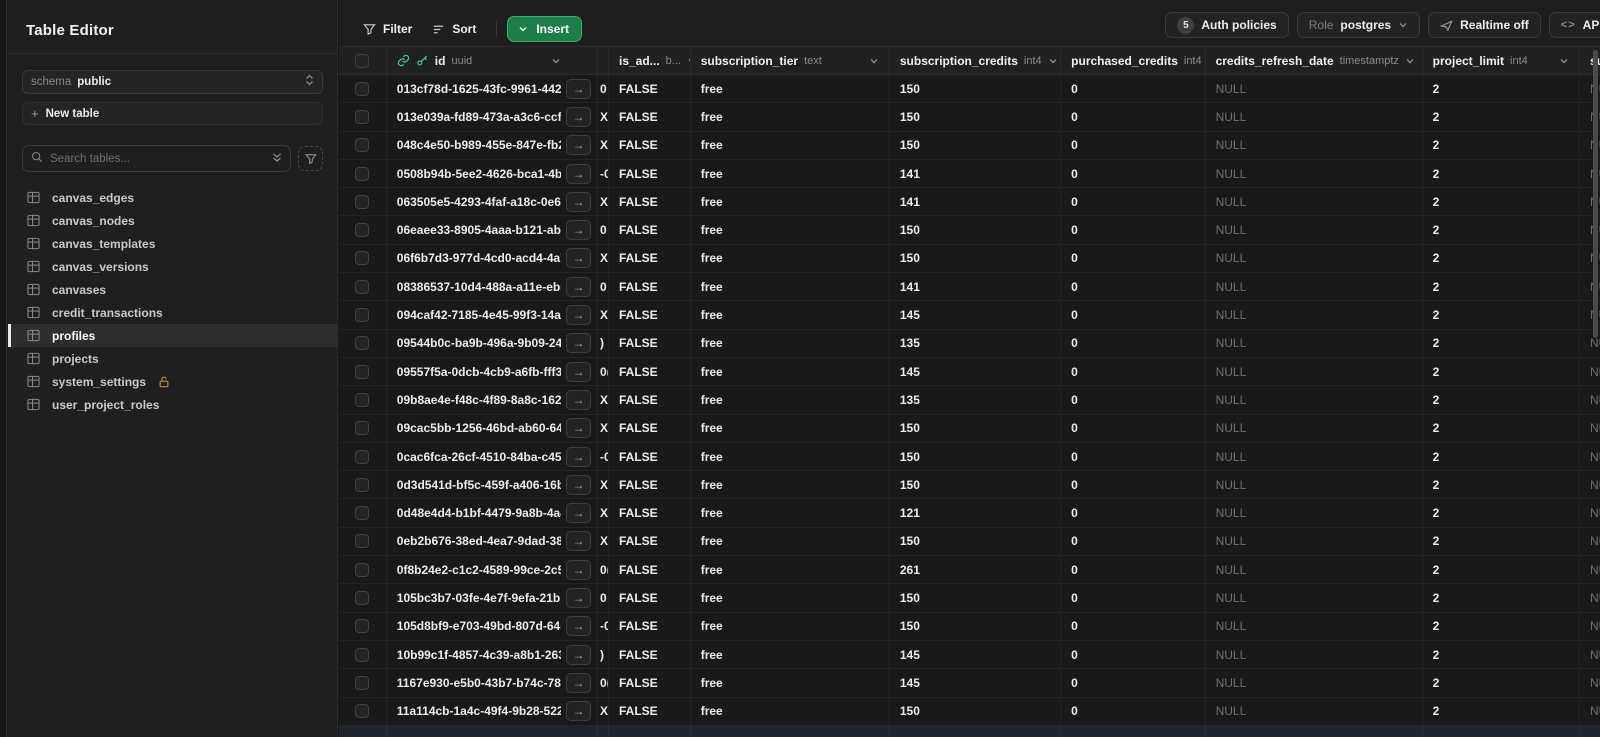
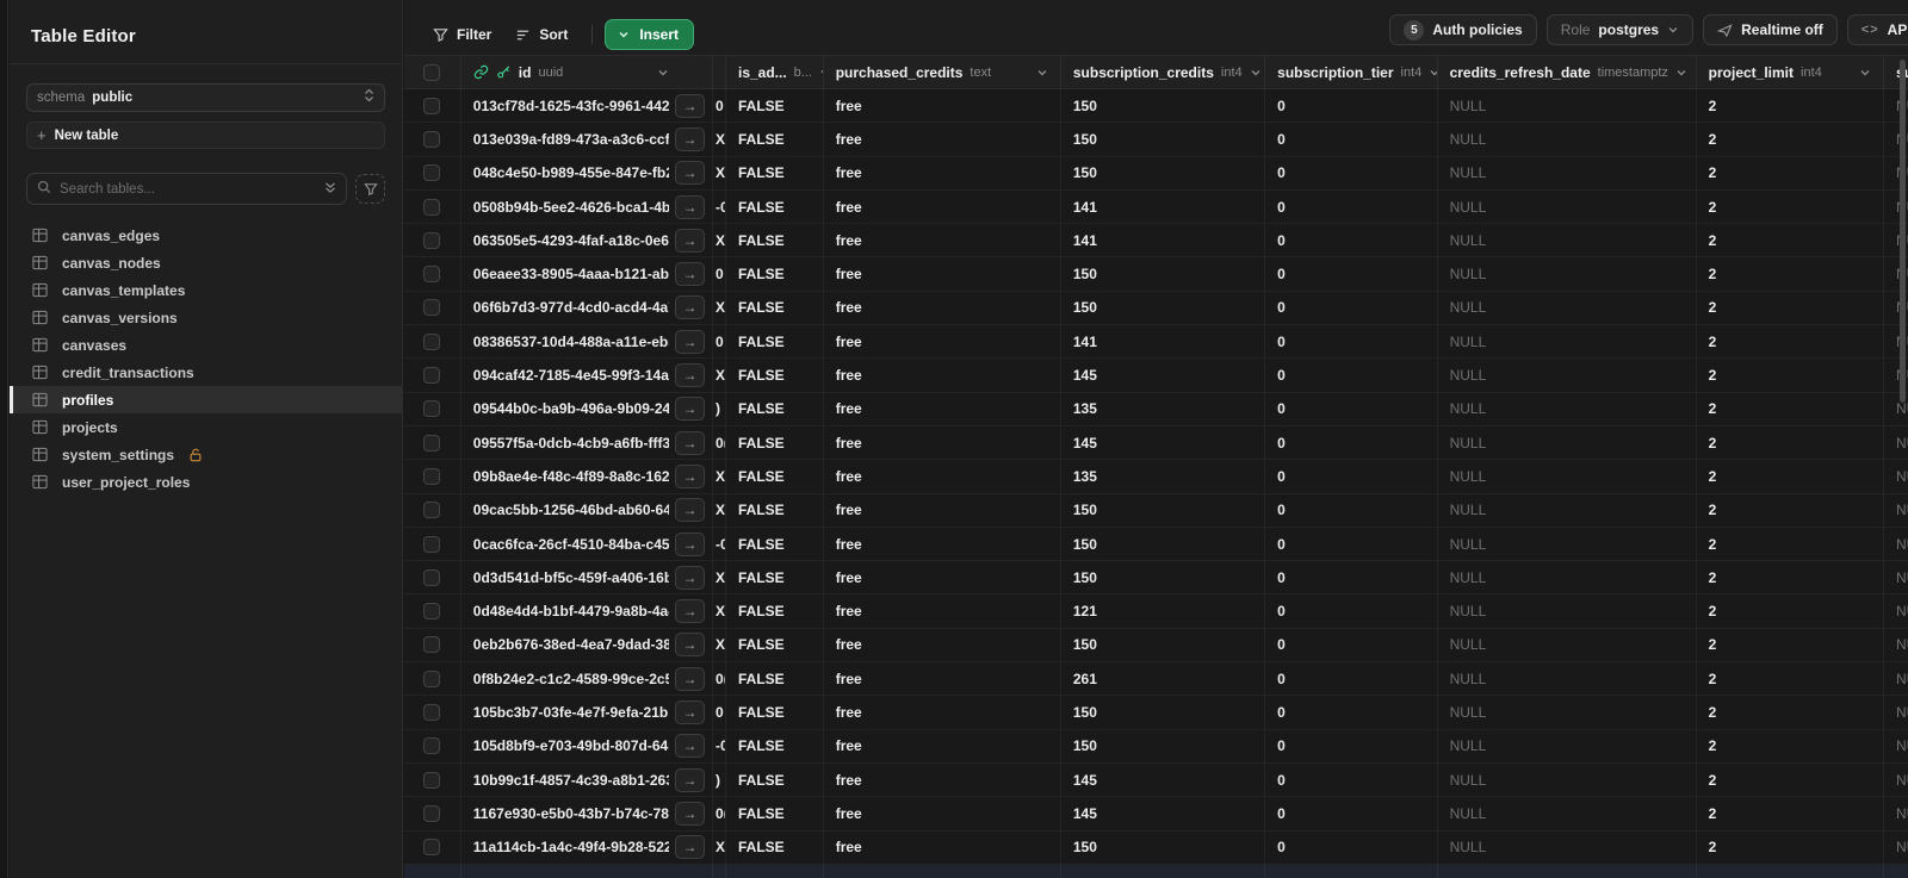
  Table Editor
  schema
  public
  +
  New table
  Search tables...
  canvas_edges
  canvas_nodes
  canvas_templates
  canvas_versions
  canvases
  credit_transactions
  profiles
  projects
  system_settings
  user_project_roles
  Filter
  Sort
  Insert
  5
  Auth policies
  Role
  postgres
  Realtime off
  <>
  id
  uuid
  is_ad...
  b...
- subscription_tier
+ purchased_credits
  text
  subscription_credits
  int4
- purchased_credits
+ subscription_tier
  int4
  credits_refresh_date
  timestamptz
  project_limit
  int4
  013cf78d-1625-43fc-9961-442
  →
  0
  FALSE
  free
  150
  0
  NULL
  2
  013e039a-fd89-473a-a3c6-ccf
  →
  X
  FALSE
  free
  150
  0
  NULL
  2
  048c4e50-b989-455e-847e-fb
  →
  X
  FALSE
  free
  150
  0
  NULL
  2
  0508b94b-5ee2-4626-bca1-4b
  →
  -0
  FALSE
  free
  141
  0
  NULL
  2
  063505e5-4293-4faf-a18c-0e6
  →
  X
  FALSE
  free
  141
  0
  NULL
  2
  06eaee33-8905-4aaa-b121-ab
  →
  0
  FALSE
  free
  150
  0
  NULL
  2
  06f6b7d3-977d-4cd0-acd4-4a
  →
  X
  FALSE
  free
  150
  0
  NULL
  2
  08386537-10d4-488a-a11e-eb
  →
  0
  FALSE
  free
  141
  0
  NULL
  2
  094caf42-7185-4e45-99f3-14a
  →
  X
  FALSE
  free
  145
  0
  NULL
  2
  09544b0c-ba9b-496a-9b09-24
  →
  )
  FALSE
  free
  135
  0
  NULL
  2
  09557f5a-0dcb-4cb9-a6fb-fff3
  →
  0(
  FALSE
  free
  145
  0
  NULL
  2
  09b8ae4e-f48c-4f89-8a8c-162
  →
  X
  FALSE
  free
  135
  0
  NULL
  2
  09cac5bb-1256-46bd-ab60-64
  →
  X
  FALSE
  free
  150
  0
  NULL
  2
  0cac6fca-26cf-4510-84ba-c45
  →
  -0
  FALSE
  free
  150
  0
  NULL
  2
  0d3d541d-bf5c-459f-a406-16b
  →
  X
  FALSE
  free
  150
  0
  NULL
  2
  0d48e4d4-b1bf-4479-9a8b-4a
  →
  X
  FALSE
  free
  121
  0
  NULL
  2
  0eb2b676-38ed-4ea7-9dad-38
  →
  X
  FALSE
  free
  150
  0
  NULL
  2
  0f8b24e2-c1c2-4589-99ce-2c5
  →
  0(
  FALSE
  free
  261
  0
  NULL
  2
  105bc3b7-03fe-4e7f-9efa-21b
  →
  0
  FALSE
  free
  150
  0
  NULL
  2
  105d8bf9-e703-49bd-807d-64
  →
  -0
  FALSE
  free
  150
  0
  NULL
  2
  10b99c1f-4857-4c39-a8b1-26
  →
  )
  FALSE
  free
  145
  0
  NULL
  2
  1167e930-e5b0-43b7-b74c-78
  →
  0(
  FALSE
  free
  145
  0
  NULL
  2
  11a114cb-1a4c-49f4-9b28-522
  →
  X
  FALSE
  free
  150
  0
  NULL
  2
